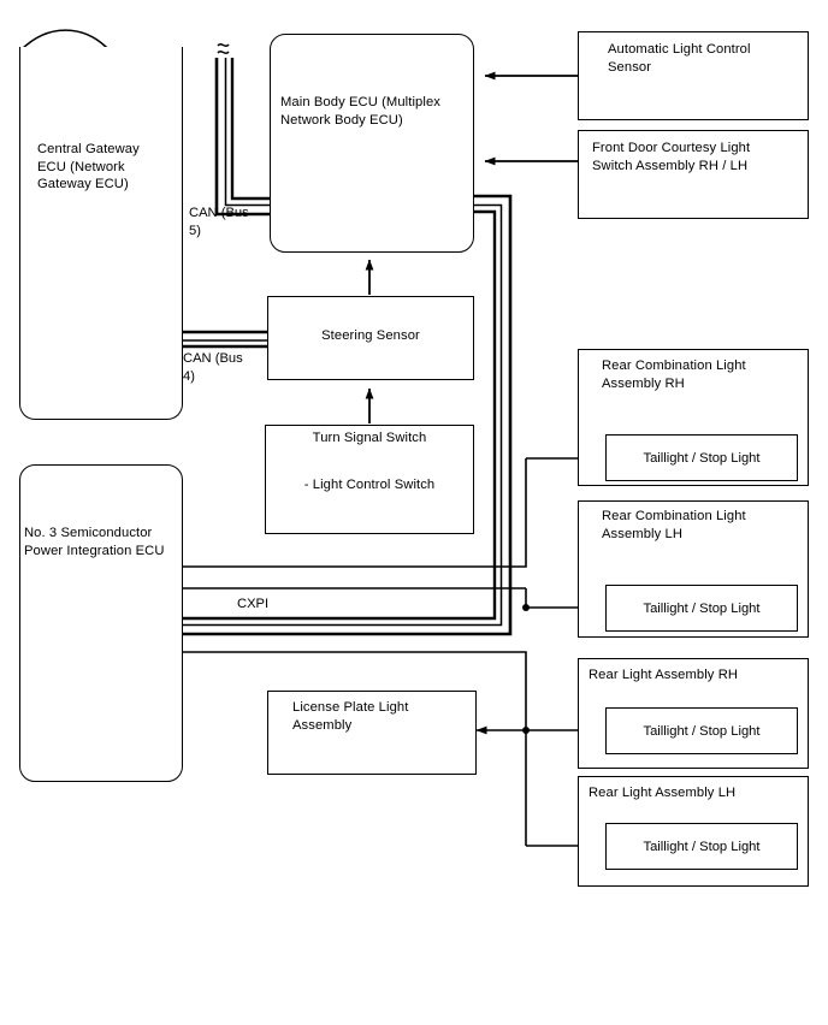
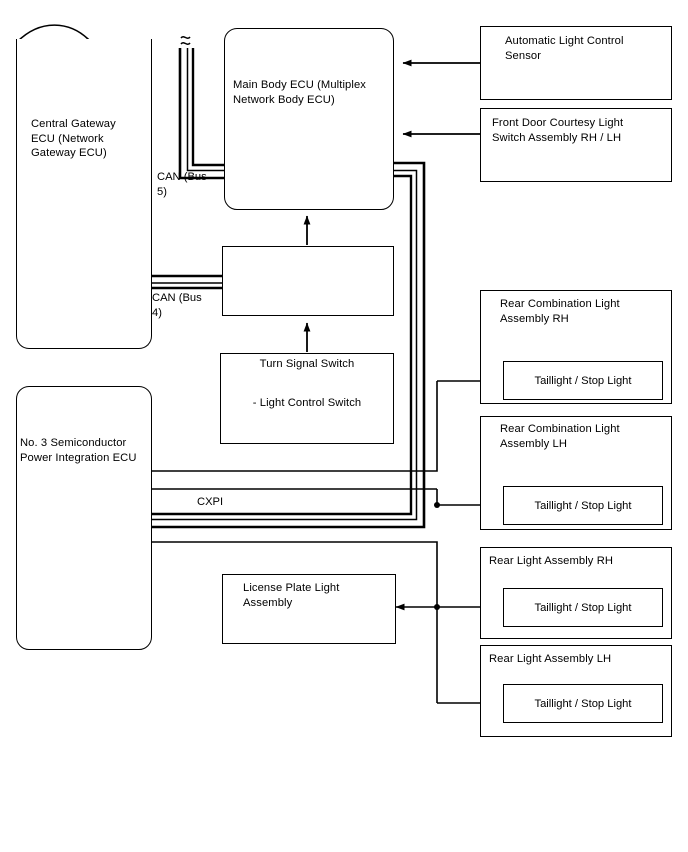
  Central Gateway
  ECU (Network
  Gateway ECU)
  Main Body ECU (Multiplex
  Network Body ECU)
- Steering Sensor
  Turn Signal Switch
  - Light Control Switch
  No. 3 Semiconductor
  Power Integration ECU
  Automatic Light Control
  Sensor
  Front Door Courtesy Light
  Switch Assembly RH / LH
  Rear Combination Light
  Assembly RH
  Taillight / Stop Light
  Rear Combination Light
  Assembly LH
  Taillight / Stop Light
  Rear Light Assembly RH
  Taillight / Stop Light
  Rear Light Assembly LH
  Taillight / Stop Light
  License Plate Light
  Assembly
  CAN (Bus
  5)
  CAN (Bus
  4)
  CXPI
